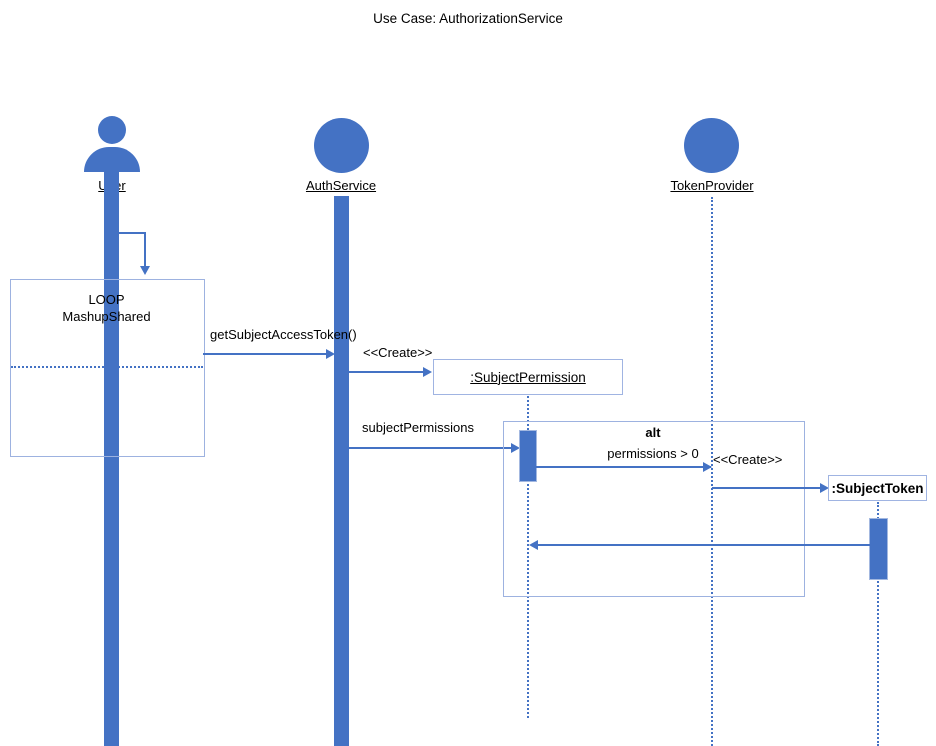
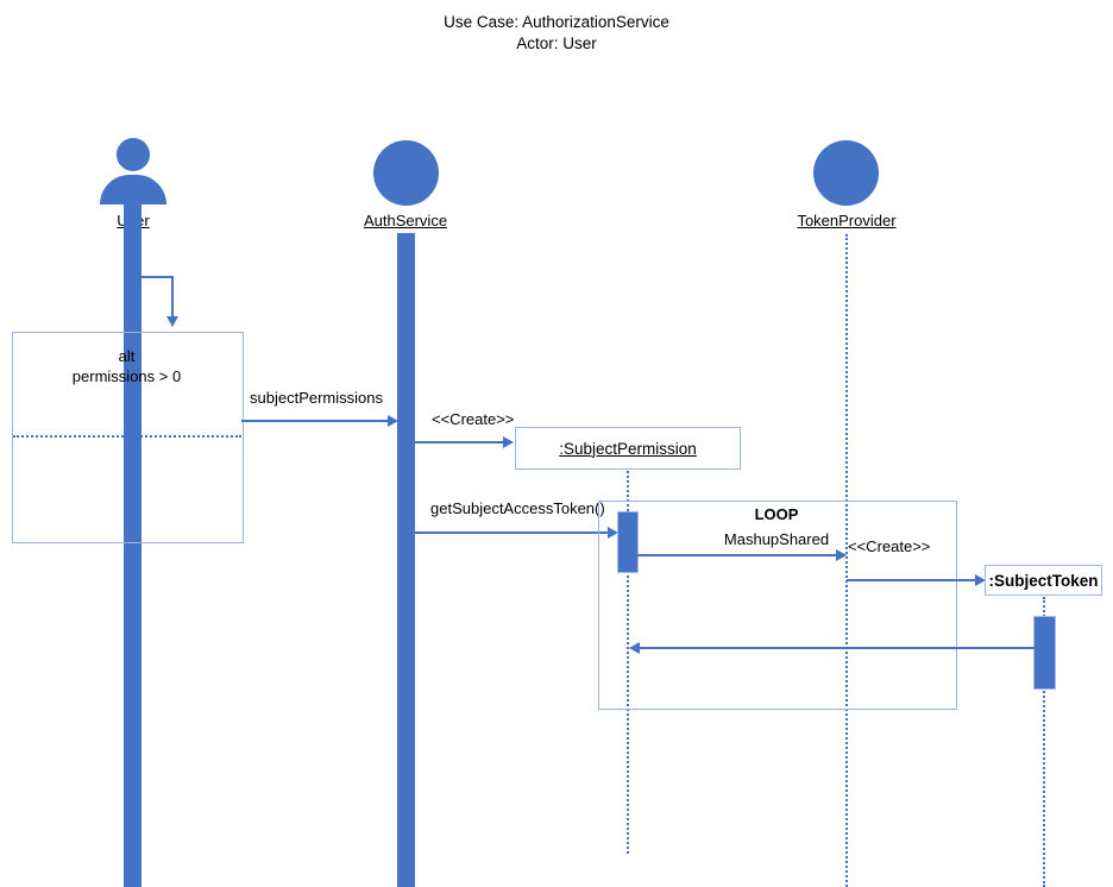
  Use Case: AuthorizationService
+ Actor: User
  AuthService
  TokenProvider
- LOOP
+ alt
- MashupShared
+ permissions > 0
- getSubjectAccessToken()
+ subjectPermissions
  <<Create>>
  :SubjectPermission
- subjectPermissions
+ getSubjectAccessToken()
- alt
+ LOOP
- permissions > 0
+ MashupShared
  <<Create>>
  :SubjectToken
